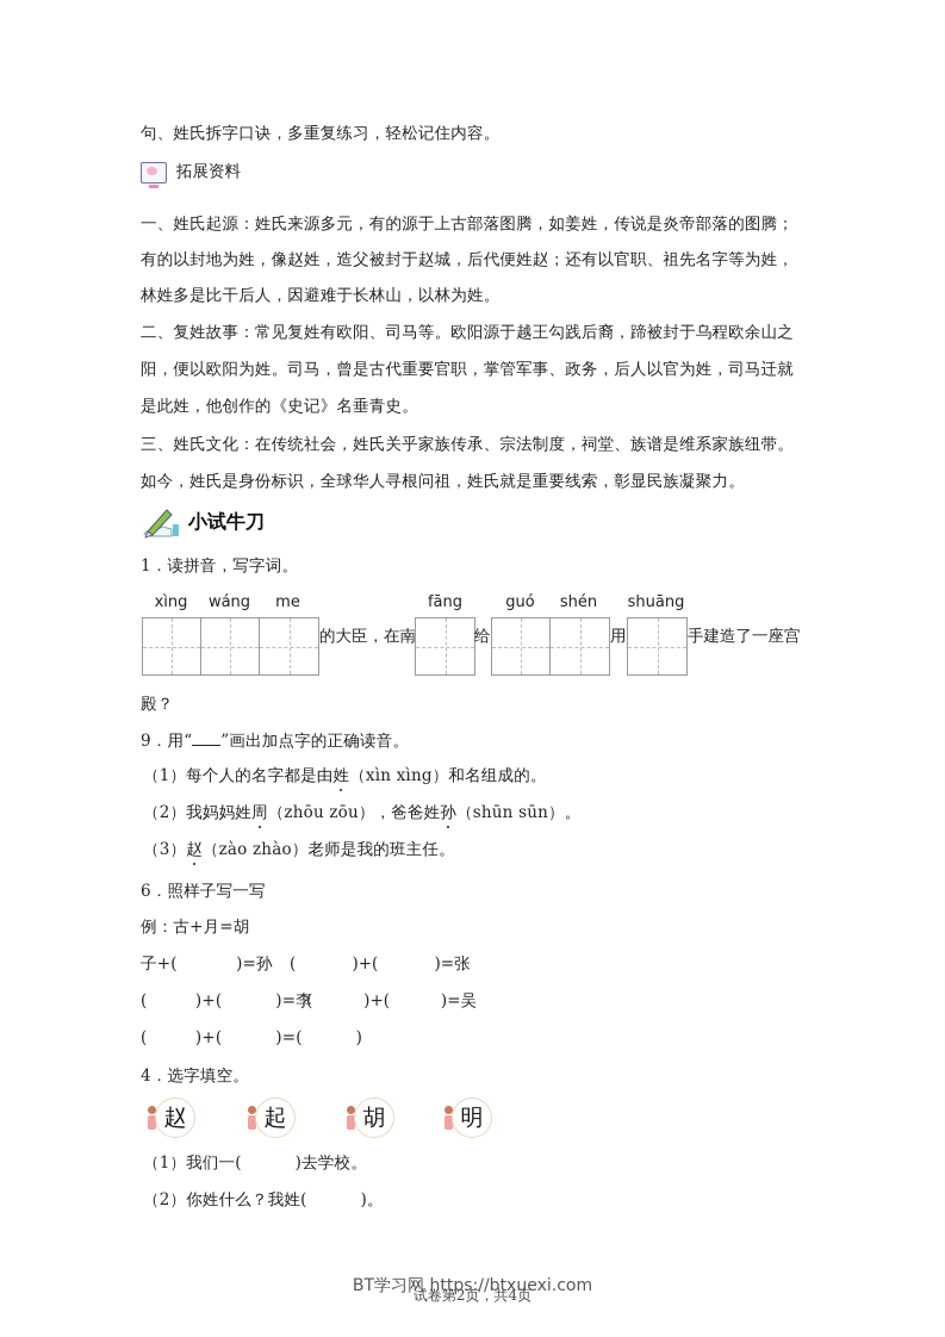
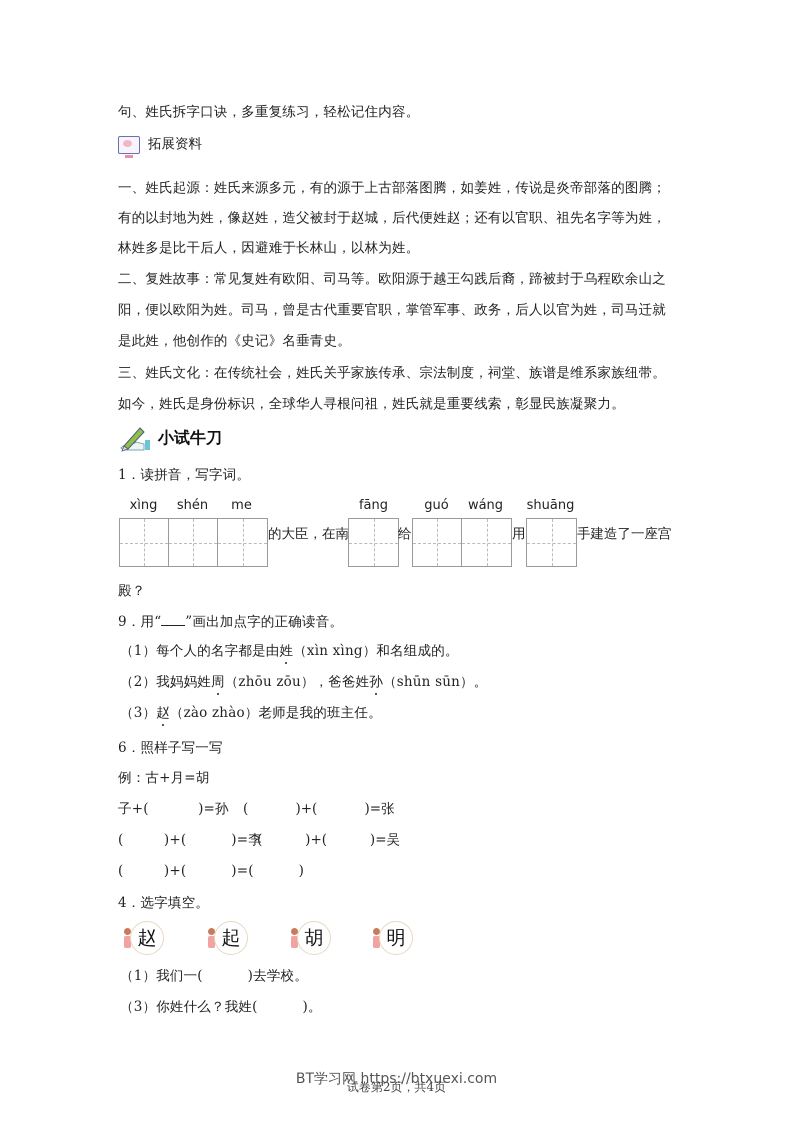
  句、姓氏拆字口诀，多重复练习，轻松记住内容。
  拓展资料
  一、姓氏起源：姓氏来源多元，有的源于上古部落图腾，如姜姓，传说是炎帝部落的图腾；
  有的以封地为姓，像赵姓，造父被封于赵城，后代便姓赵；还有以官职、祖先名字等为姓，
  林姓多是比干后人，因避难于长林山，以林为姓。
  二、复姓故事：常见复姓有欧阳、司马等。欧阳源于越王勾践后裔，蹄被封于乌程欧余山之
  阳，便以欧阳为姓。司马，曾是古代重要官职，掌管军事、政务，后人以官为姓，司马迁就
  是此姓，他创作的《史记》名垂青史。
  三、姓氏文化：在传统社会，姓氏关乎家族传承、宗法制度，祠堂、族谱是维系家族纽带。
  如今，姓氏是身份标识，全球华人寻根问祖，姓氏就是重要线索，彰显民族凝聚力。
  小试牛刀
  1．读拼音，写字词。
  xìng
- wáng
+ shén
  me
  fāng
  guó
- shén
+ wáng
  shuāng
  的大臣，在南
  给
  用
  手建造了一座宫
  殿？
  9．用“ ”画出加点字的正确读音。
  （1）每个人的名字都是由姓（xìn xìng）和名组成的。
  （2）我妈妈姓周（zhōu zōu），爸爸姓孙（shūn sūn）。
  （3）赵（zào zhào）老师是我的班主任。
  6．照样子写一写
  例：古+月=胡
  子+( )=孙
  ( )+( )=张
  ( )+( )=李
  ( )+( )=吴
  ( )+( )=( )
  4．选字填空。
  赵
  起
  胡
  明
  （1）我们一( )去学校。
- （2）你姓什么？我姓( )。
+ （3）你姓什么？我姓( )。
  BT学习网 https://btxuexi.com
  试卷第2页，共4页
